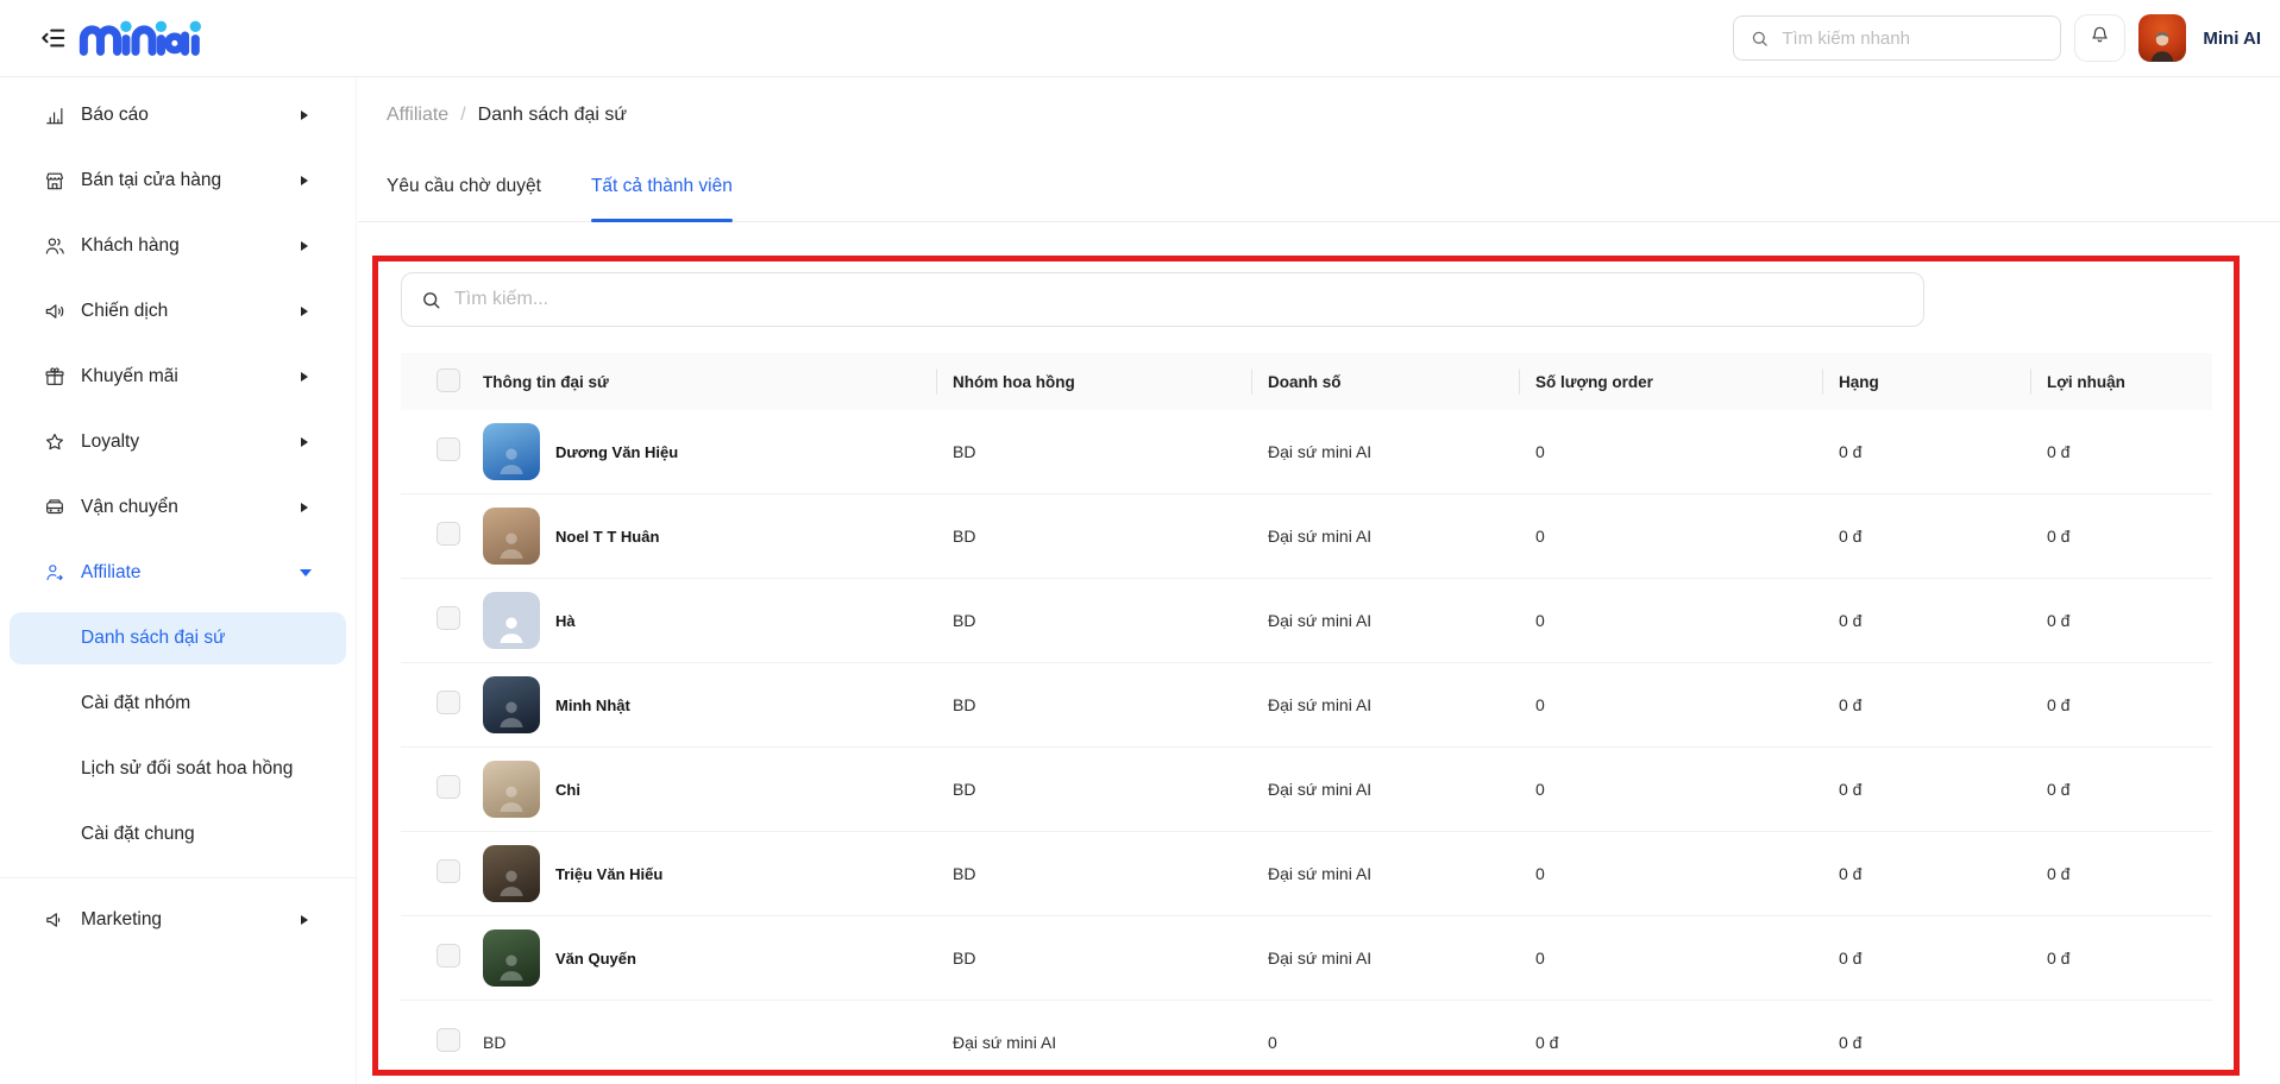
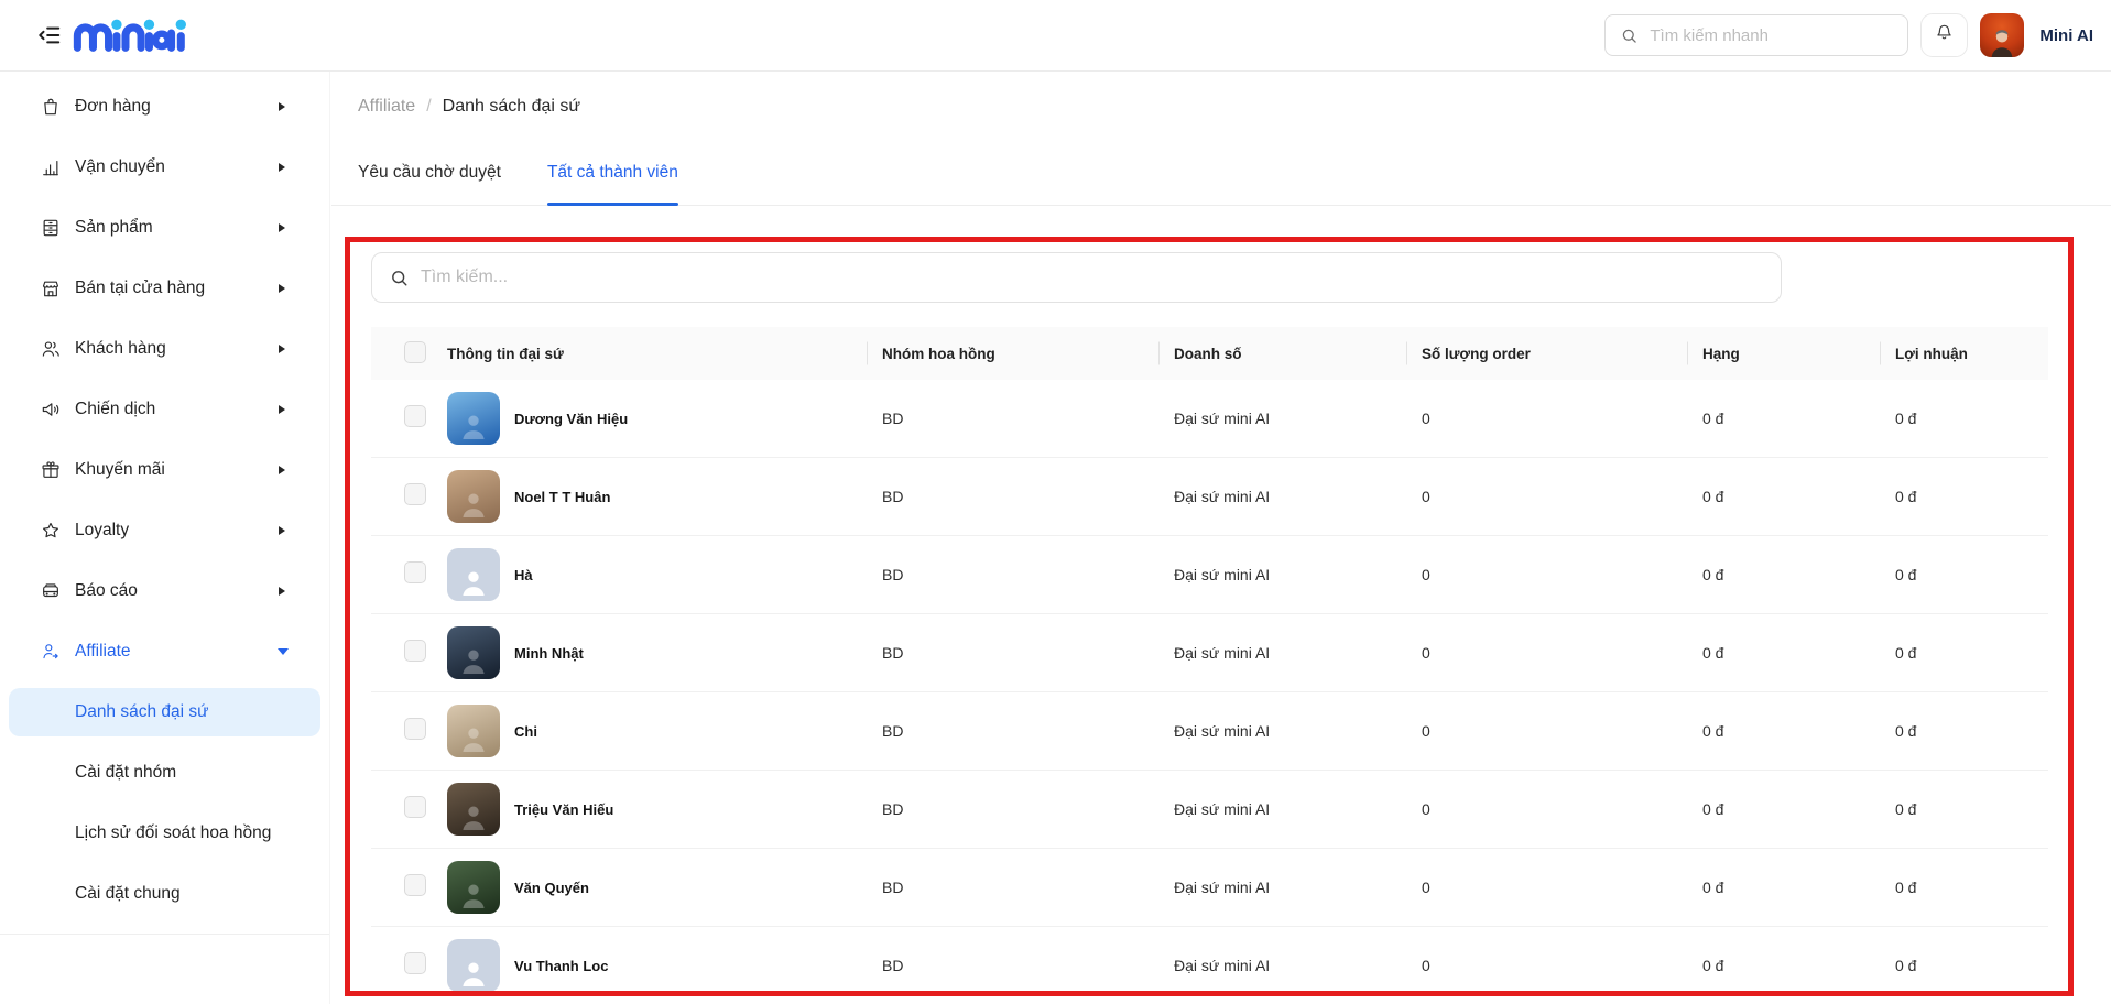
  Tìm kiếm nhanh
  Mini AI
+ Đơn hàng
- Báo cáo
+ Vận chuyển
+ Sản phẩm
  Bán tại cửa hàng
  Khách hàng
  Chiến dịch
  Khuyến mãi
  Loyalty
- Vận chuyển
+ Báo cáo
  Affiliate
  Danh sách đại sứ
  Cài đặt nhóm
  Lịch sử đối soát hoa hồng
  Cài đặt chung
- Marketing
  Affiliate
  /
  Danh sách đại sứ
  Yêu cầu chờ duyệt
  Tất cả thành viên
  Tìm kiếm...
  Thông tin đại sứ
  Nhóm hoa hồng
  Doanh số
  Số lượng order
  Hạng
  Lợi nhuận
  Dương Văn Hiệu
  BD
  Đại sứ mini AI
  0
  0 đ
  0 đ
  Noel T T Huân
  BD
  Đại sứ mini AI
  0
  0 đ
  0 đ
  Hà
  BD
  Đại sứ mini AI
  0
  0 đ
  0 đ
  Minh Nhật
  BD
  Đại sứ mini AI
  0
  0 đ
  0 đ
  Chi
  BD
  Đại sứ mini AI
  0
  0 đ
  0 đ
  Triệu Văn Hiếu
  BD
  Đại sứ mini AI
  0
  0 đ
  0 đ
  Văn Quyến
  BD
  Đại sứ mini AI
  0
  0 đ
  0 đ
+ Vu Thanh Loc
  BD
  Đại sứ mini AI
  0
  0 đ
  0 đ
